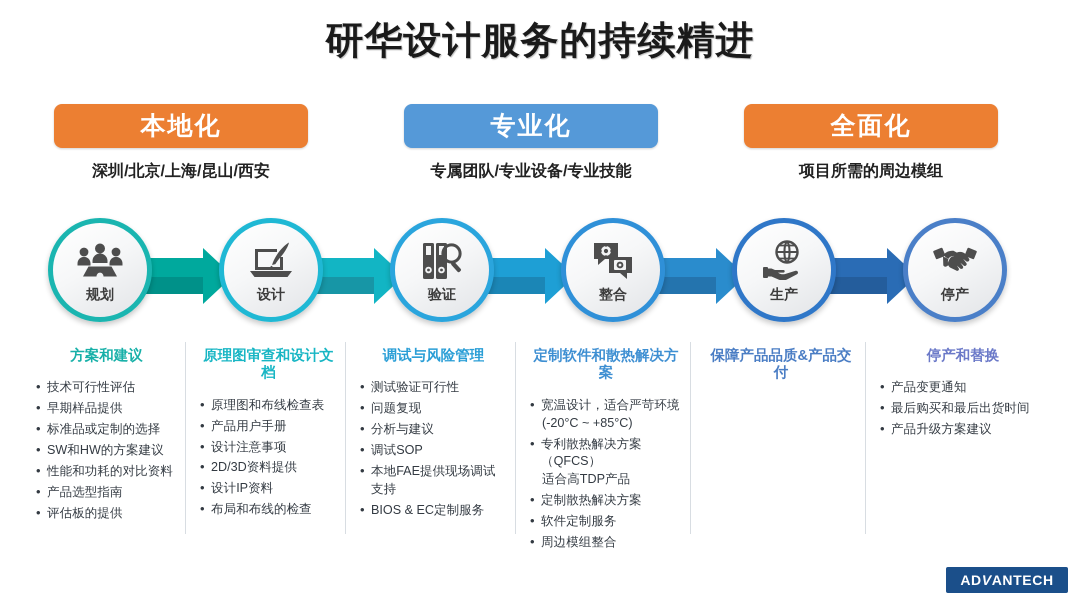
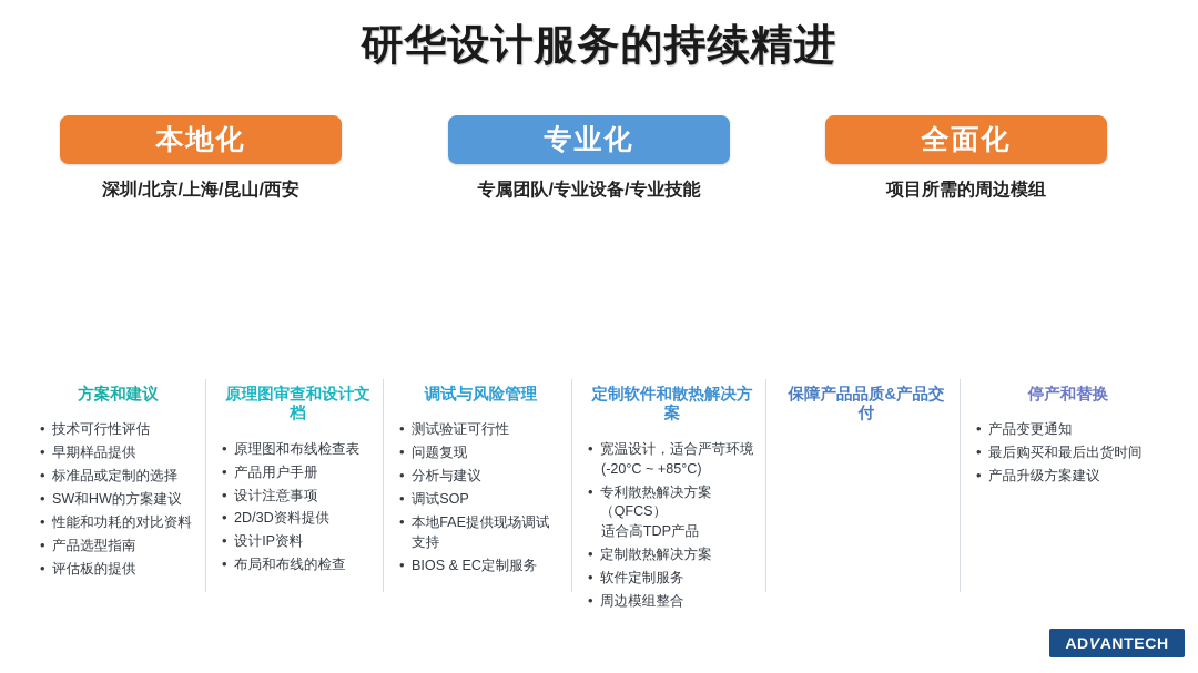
  研华设计服务的持续精进
  本地化
  深圳/北京/上海/昆山/西安
  专业化
  专属团队/专业设备/专业技能
  全面化
  项目所需的周边模组
- 规划
- 设计
- 验证
- 整合
- 生产
- 停产
  方案和建议
  技术可行性评估
  早期样品提供
  标准品或定制的选择
  SW和HW的方案建议
  性能和功耗的对比资料
  产品选型指南
  评估板的提供
  原理图审查和设计文档
  原理图和布线检查表
  产品用户手册
  设计注意事项
  2D/3D资料提供
  设计IP资料
  布局和布线的检查
  调试与风险管理
  测试验证可行性
  问题复现
  分析与建议
  调试SOP
  本地FAE提供现场调试支持
  BIOS & EC定制服务
  定制软件和散热解决方案
  宽温设计，适合严苛环境
  (-20°C ~ +85°C)
  专利散热解决方案（QFCS）
  适合高TDP产品
  定制散热解决方案
  软件定制服务
  周边模组整合
  保障产品品质&产品交付
  停产和替换
  产品变更通知
  最后购买和最后出货时间
  产品升级方案建议
